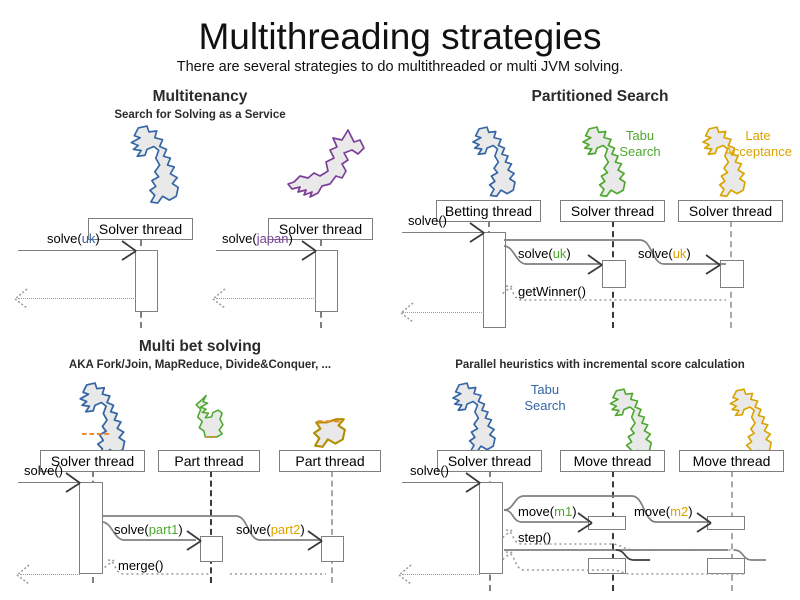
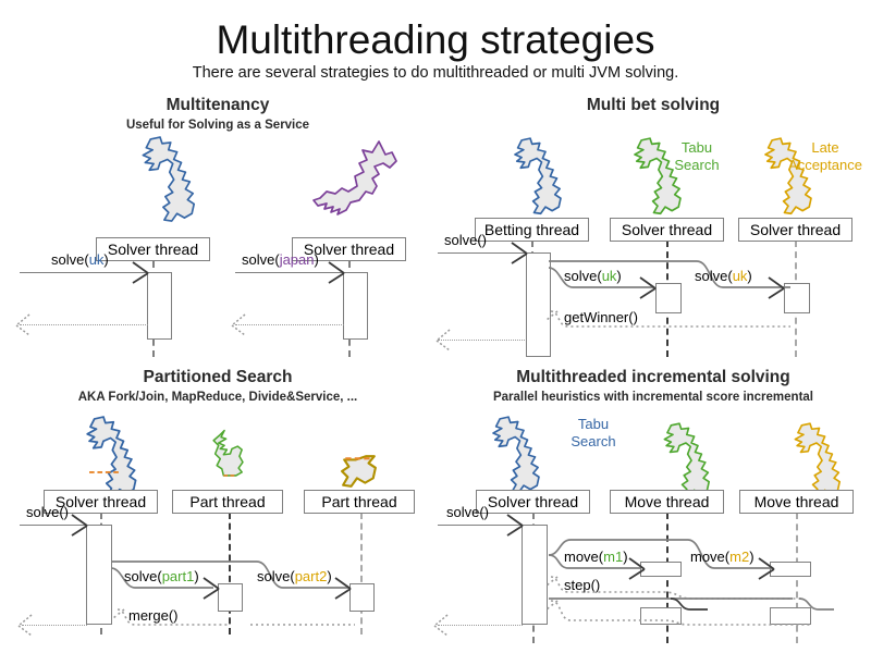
  Multithreading strategies
  There are several strategies to do multithreaded or multi JVM solving.
  Multitenancy
- Search for Solving as a Service
+ Useful for Solving as a Service
  Solver thread
  solve(uk)
  Solver thread
  solve(japan)
- Partitioned Search
+ Multi bet solving
  Tabu
  Search
  Late
  Acceptance
  Betting thread
  solve()
  Solver thread
  Solver thread
  solve(uk)
  solve(uk)
  getWinner()
- Multi bet solving
+ Partitioned Search
- AKA Fork/Join, MapReduce, Divide&Conquer, ...
+ AKA Fork/Join, MapReduce, Divide&Service, ...
  Solver thread
  solve()
  Part thread
  Part thread
  solve(part1)
  solve(part2)
  merge()
+ Multithreaded incremental solving
- Parallel heuristics with incremental score calculation
+ Parallel heuristics with incremental score incremental
  Tabu
  Search
  Solver thread
  solve()
  Move thread
  Move thread
  move(m1)
  move(m2)
  step()
